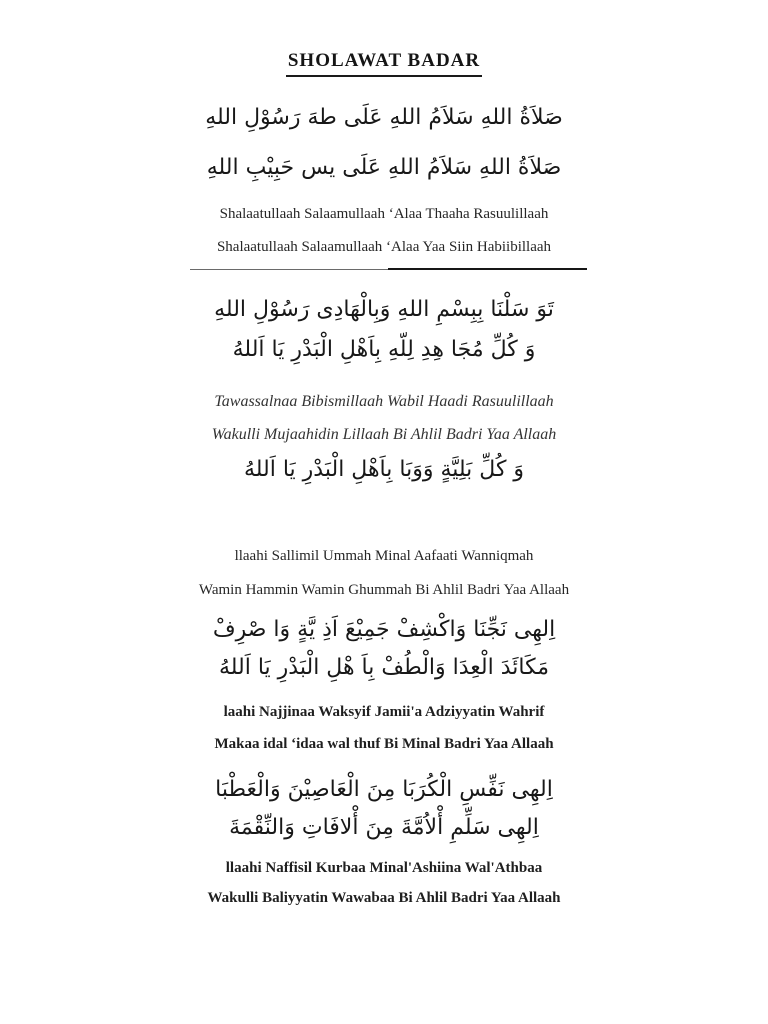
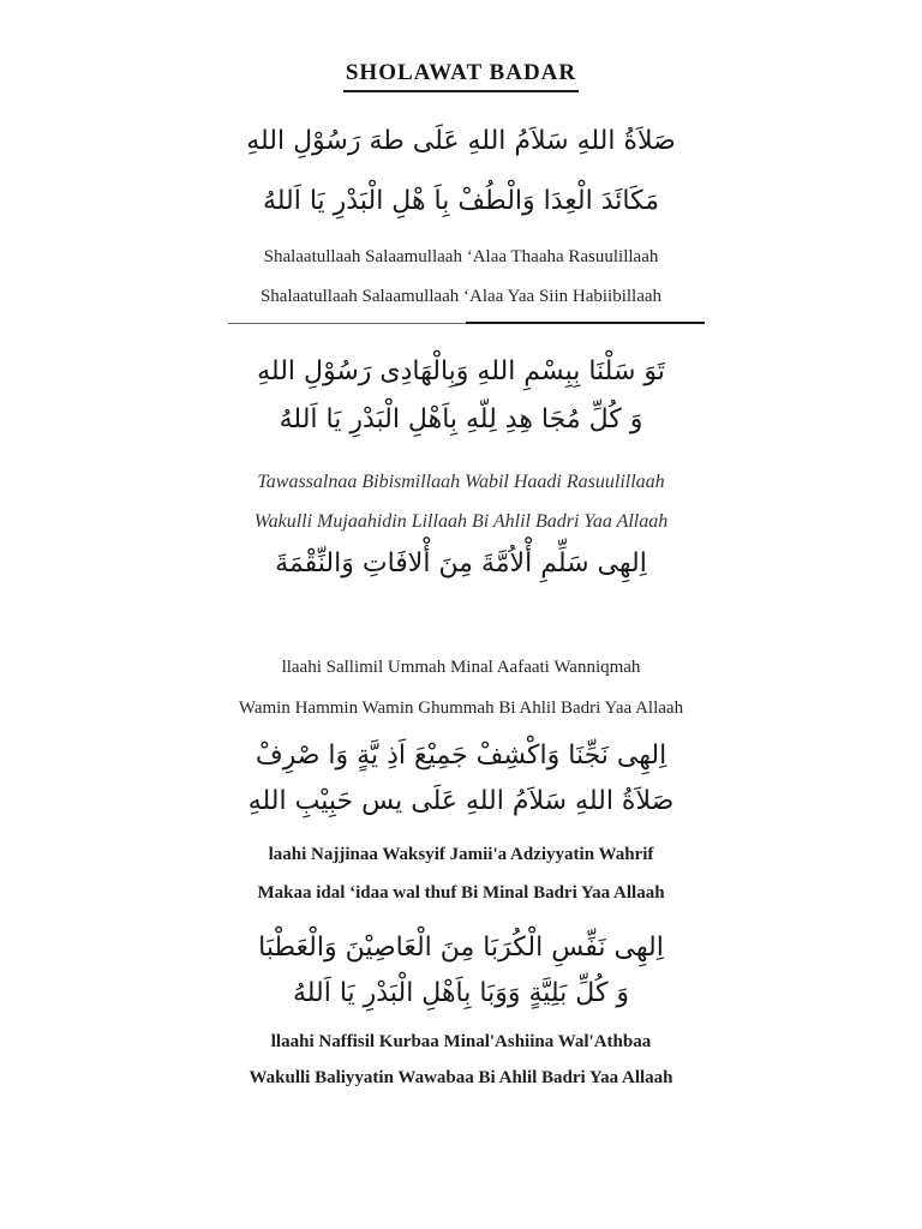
  SHOLAWAT BADAR
  صَلاَةُ اللهِ سَلاَمُ اللهِ عَلَى طهَ رَسُوْلِ اللهِ
- صَلاَةُ اللهِ سَلاَمُ اللهِ عَلَى يس حَبِيْبِ اللهِ
+ مَكَائَدَ الْعِدَا وَالْطُفْ بِاَ هْلِ الْبَدْرِ يَا اَللهُ
  Shalaatullaah Salaamullaah ‘Alaa Thaaha Rasuulillaah
  Shalaatullaah Salaamullaah ‘Alaa Yaa Siin Habiibillaah
  تَوَ سَلْنَا بِبِسْمِ اللهِ وَبِالْهَادِى رَسُوْلِ اللهِ
  وَ كُلِّ مُجَا هِدِ لِلّهِ بِاَهْلِ الْبَدْرِ يَا اَللهُ
  Tawassalnaa Bibismillaah Wabil Haadi Rasuulillaah
  Wakulli Mujaahidin Lillaah Bi Ahlil Badri Yaa Allaah
- وَ كُلِّ بَلِيَّةٍ وَوَبَا بِاَهْلِ الْبَدْرِ يَا اَللهُ
+ اِلهِى سَلِّمِ أْلاُمَّةَ مِنَ أْلافَاتِ وَالنِّقْمَةَ
  llaahi Sallimil Ummah Minal Aafaati Wanniqmah
  Wamin Hammin Wamin Ghummah Bi Ahlil Badri Yaa Allaah
  اِلهِى نَجِّنَا وَاكْشِفْ جَمِيْعَ اَذِ يَّةٍ وَا صْرِفْ
- مَكَائَدَ الْعِدَا وَالْطُفْ بِاَ هْلِ الْبَدْرِ يَا اَللهُ
+ صَلاَةُ اللهِ سَلاَمُ اللهِ عَلَى يس حَبِيْبِ اللهِ
  laahi Najjinaa Waksyif Jamii'a Adziyyatin Wahrif
  Makaa idal ‘idaa wal thuf Bi Minal Badri Yaa Allaah
  اِلهِى نَفِّسِ الْكُرَبَا مِنَ الْعَاصِيْنَ وَالْعَطْبَا
- اِلهِى سَلِّمِ أْلاُمَّةَ مِنَ أْلافَاتِ وَالنِّقْمَةَ
+ وَ كُلِّ بَلِيَّةٍ وَوَبَا بِاَهْلِ الْبَدْرِ يَا اَللهُ
  llaahi Naffisil Kurbaa Minal'Ashiina Wal'Athbaa
  Wakulli Baliyyatin Wawabaa Bi Ahlil Badri Yaa Allaah
